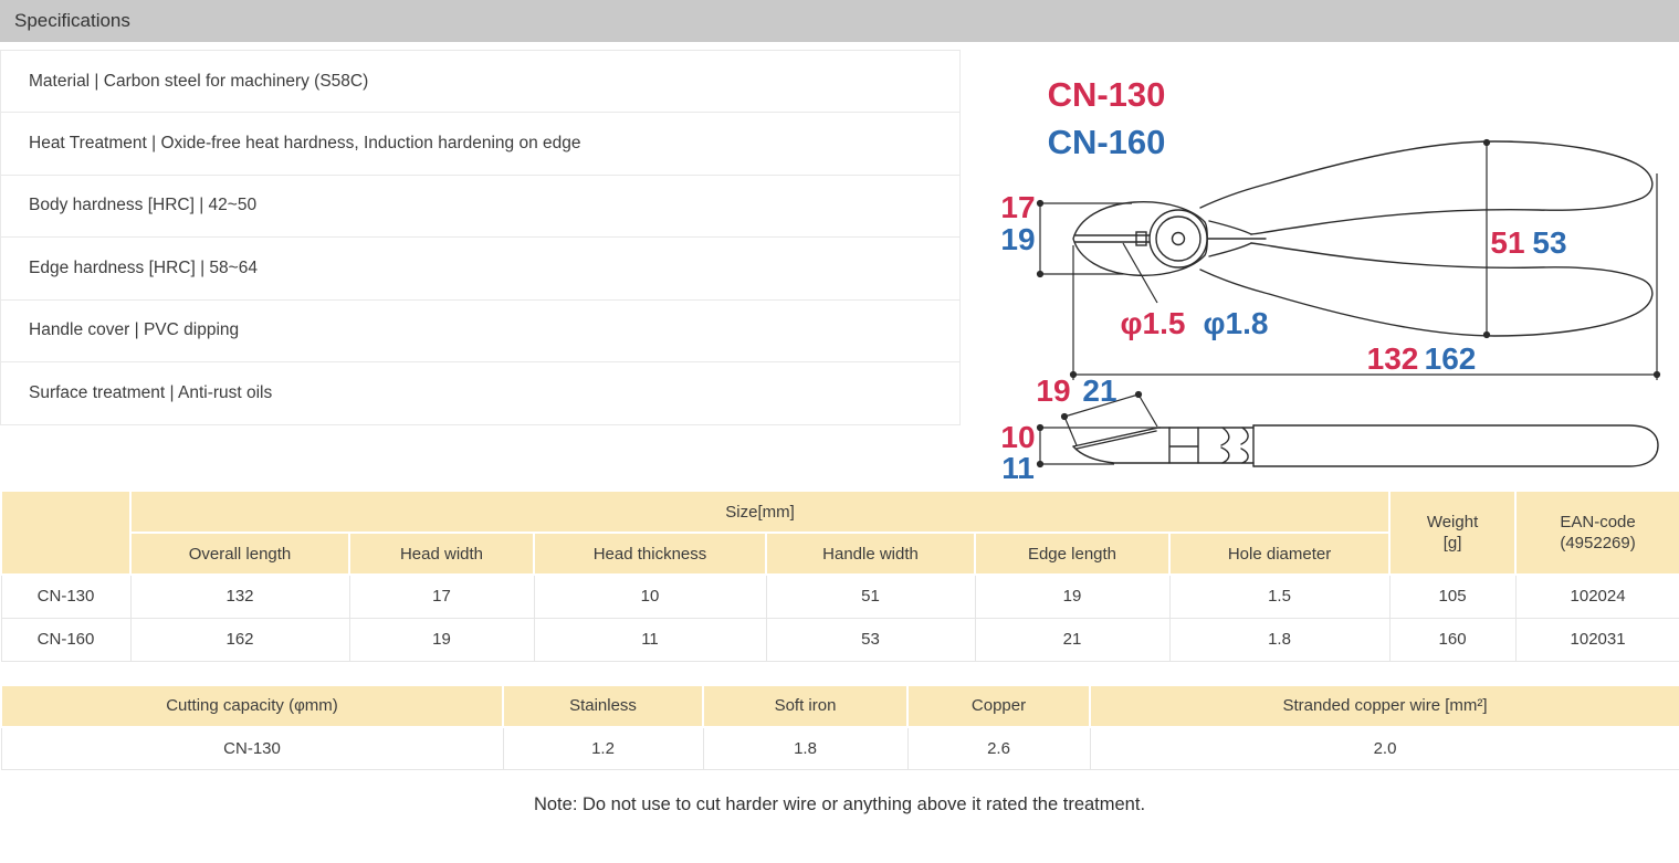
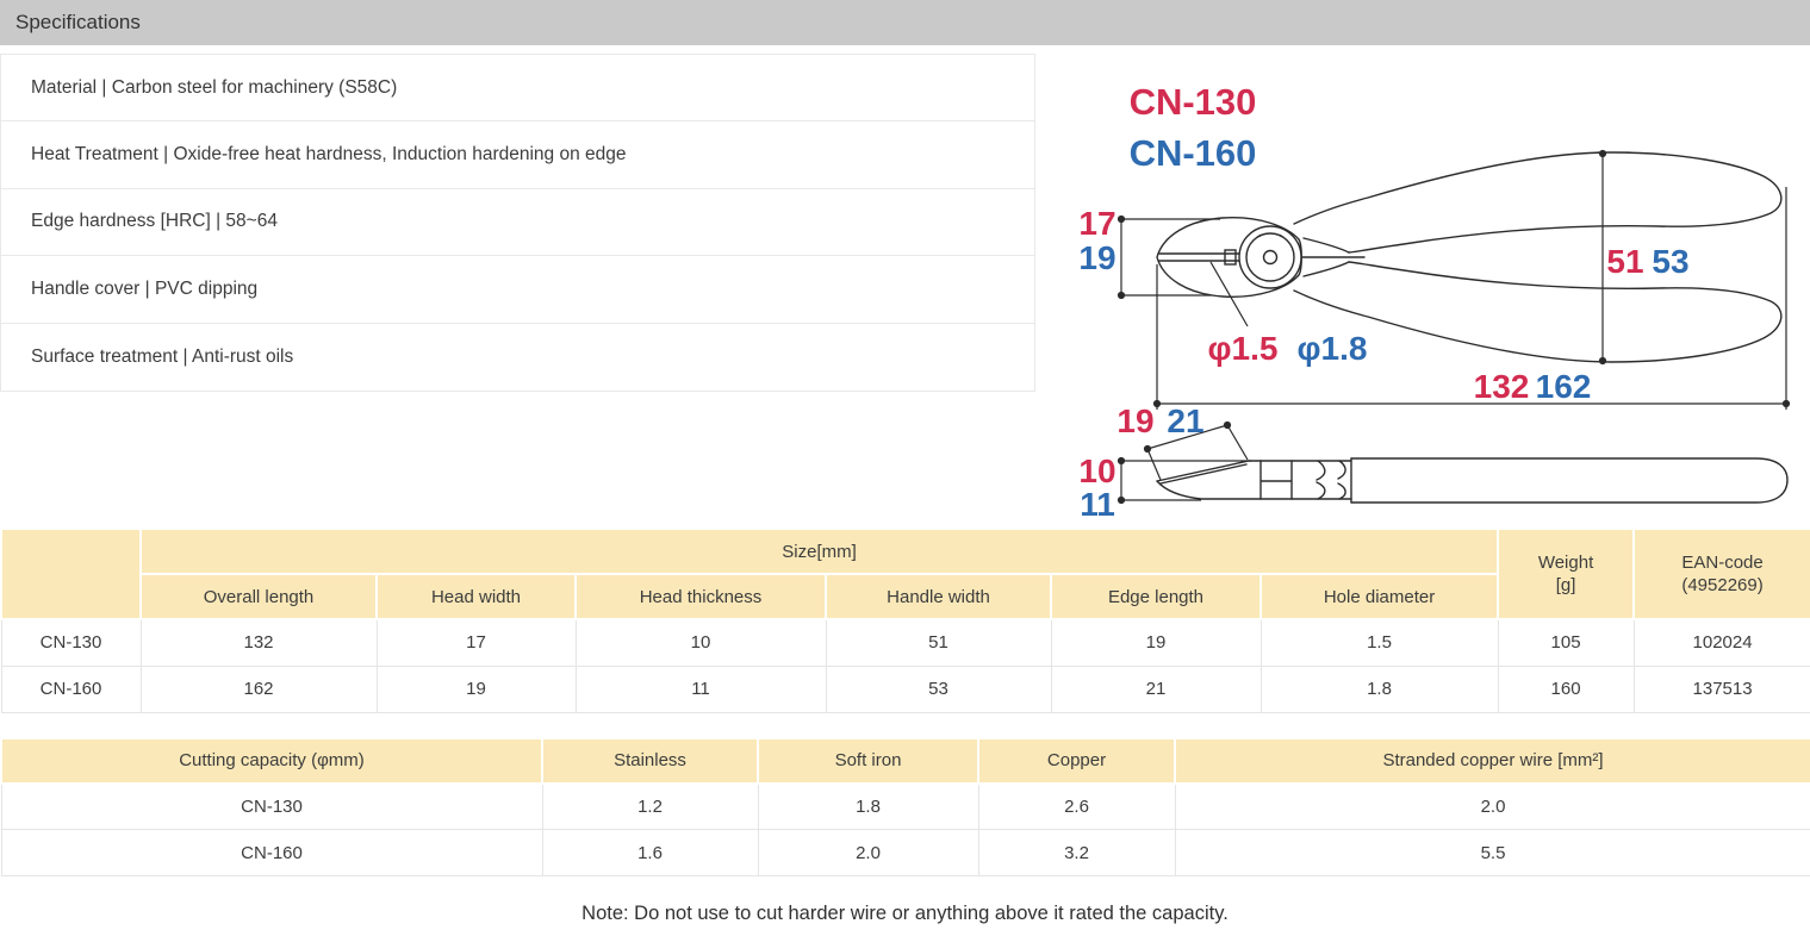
  Specifications
  Material | Carbon steel for machinery (S58C)
  Heat Treatment | Oxide-free heat hardness, Induction hardening on edge
- Body hardness [HRC] | 42~50
  Edge hardness [HRC] | 58~64
  Handle cover | PVC dipping
  Surface treatment | Anti-rust oils
  CN-130
  CN-160
  17
  19
  φ1.5
  φ1.8
  51
  53
  132
  162
  19
  21
  10
  11
  	Size[mm]	Weight [g]	EAN-code (4952269)
  Overall length	Head width	Head thickness	Handle width	Edge length	Hole diameter
  CN-130	132	17	10	51	19	1.5	105	102024
- CN-160	162	19	11	53	21	1.8	160	102031
+ CN-160	162	19	11	53	21	1.8	160	137513
  Cutting capacity (φmm)	Stainless	Soft iron	Copper	Stranded copper wire [mm²]
  CN-130	1.2	1.8	2.6	2.0
+ CN-160	1.6	2.0	3.2	5.5
- Note: Do not use to cut harder wire or anything above it rated the treatment.
+ Note: Do not use to cut harder wire or anything above it rated the capacity.
